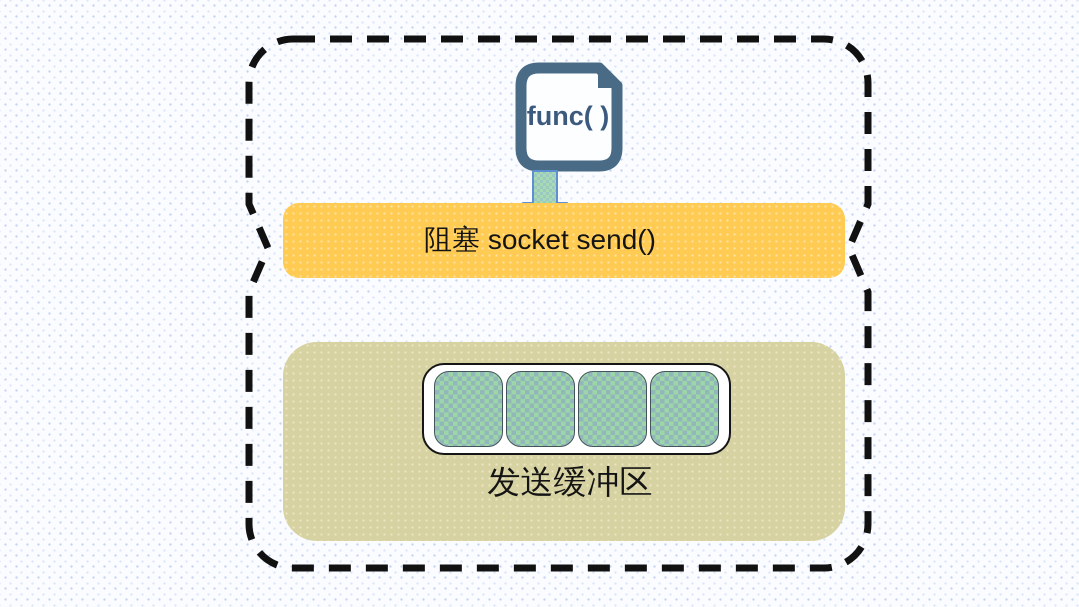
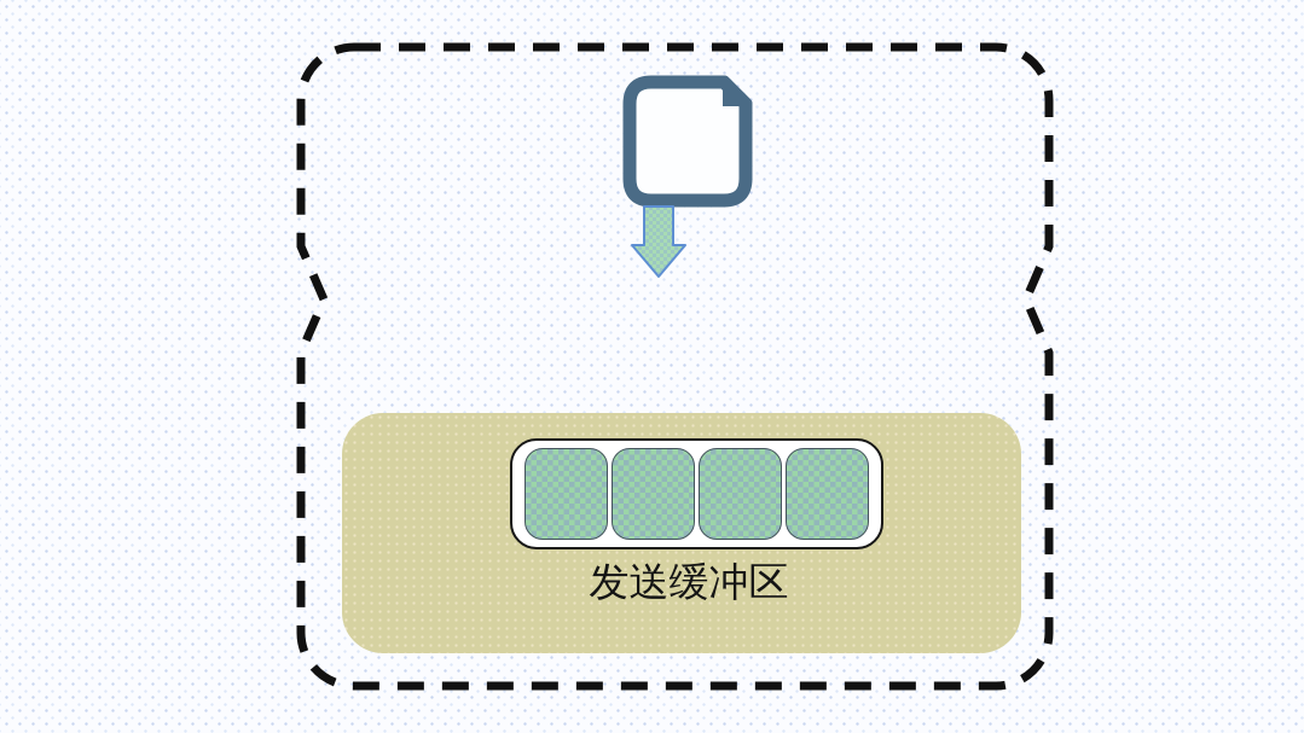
- func( )
- 阻塞 socket send()
  发送缓冲区
